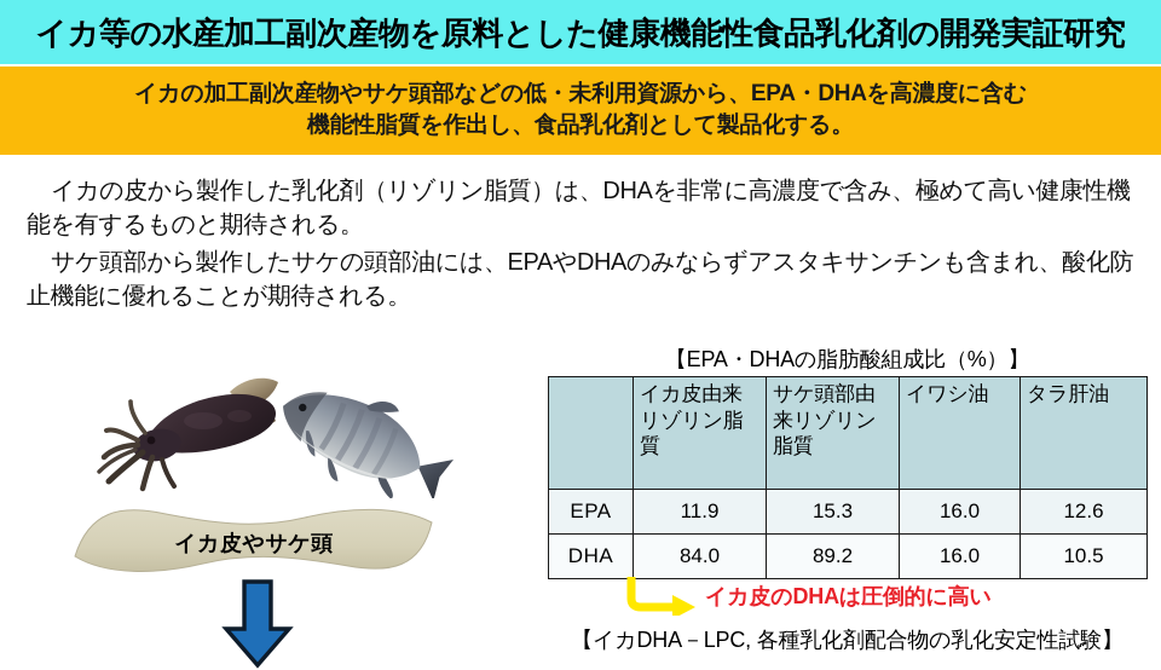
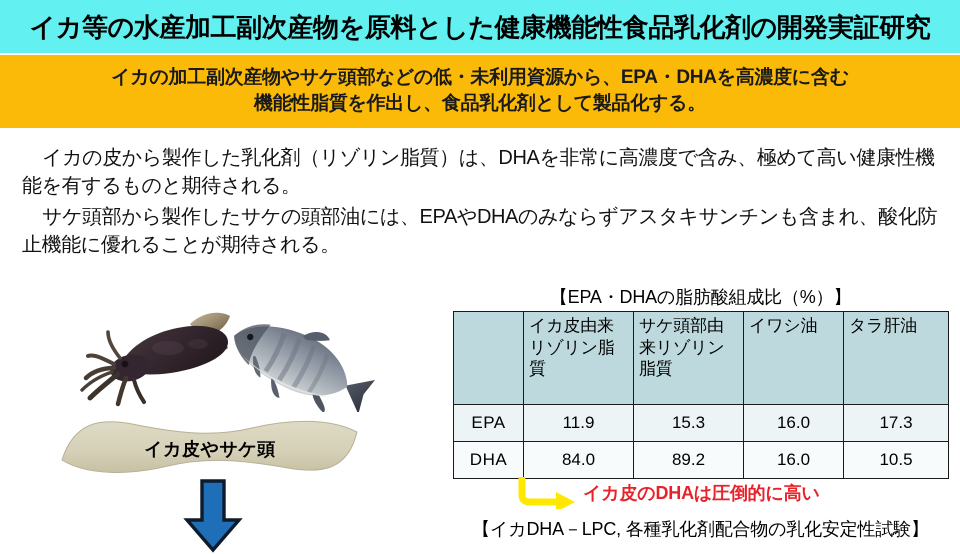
  イカ等の水産加工副次産物を原料とした健康機能性食品乳化剤の開発実証研究
  イカの加工副次産物やサケ頭部などの低・未利用資源から、EPA・DHAを高濃度に含む
  機能性脂質を作出し、食品乳化剤として製品化する。
  イカの皮から製作した乳化剤（リゾリン脂質）は、DHAを非常に高濃度で含み、極めて高い健康性機能を有するものと期待される。
  サケ頭部から製作したサケの頭部油には、EPAやDHAのみならずアスタキサンチンも含まれ、酸化防止機能に優れることが期待される。
  イカ皮やサケ頭
  【EPA・DHAの脂肪酸組成比（%）】
  	イカ皮由来リゾリン脂質	サケ頭部由来リゾリン脂質	イワシ油	タラ肝油
- EPA	11.9	15.3	16.0	12.6
+ EPA	11.9	15.3	16.0	17.3
  DHA	84.0	89.2	16.0	10.5
  イカ皮のDHAは圧倒的に高い
  【イカDHA－LPC, 各種乳化剤配合物の乳化安定性試験】
